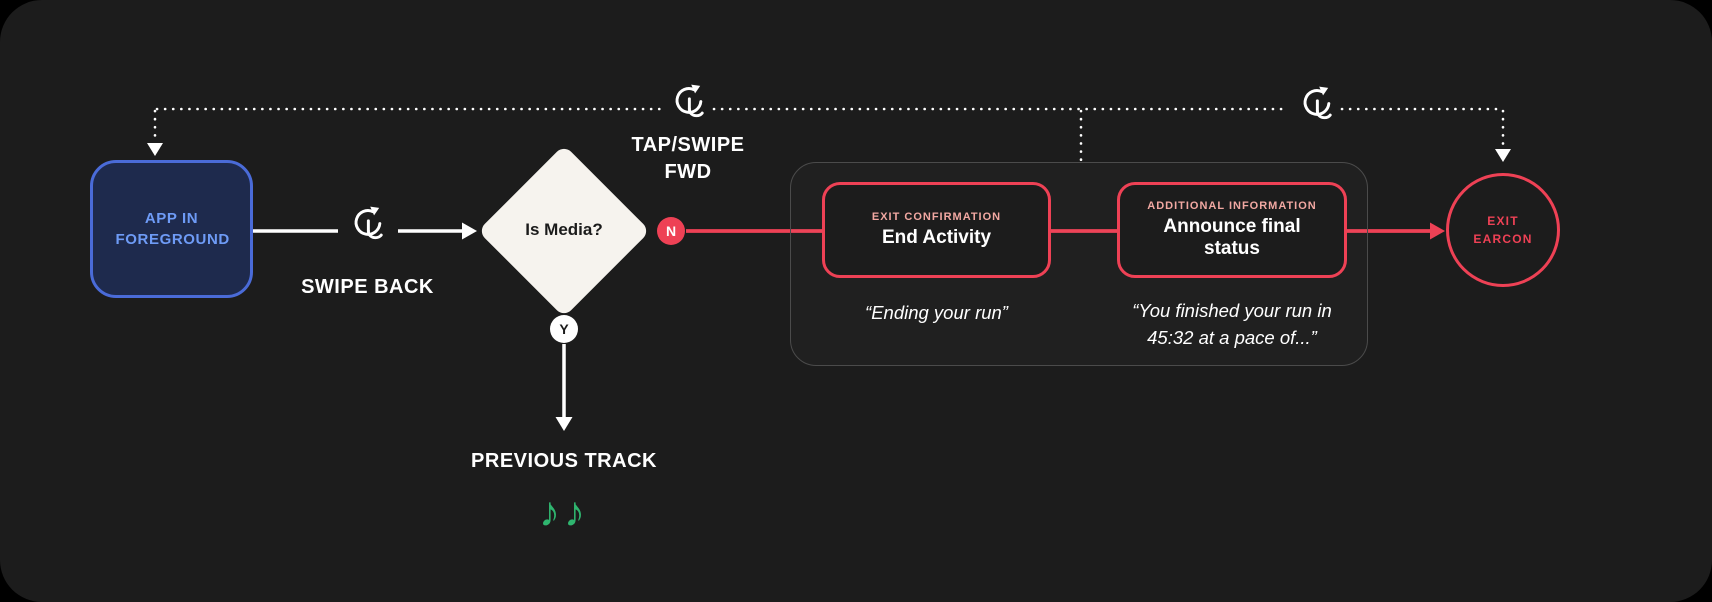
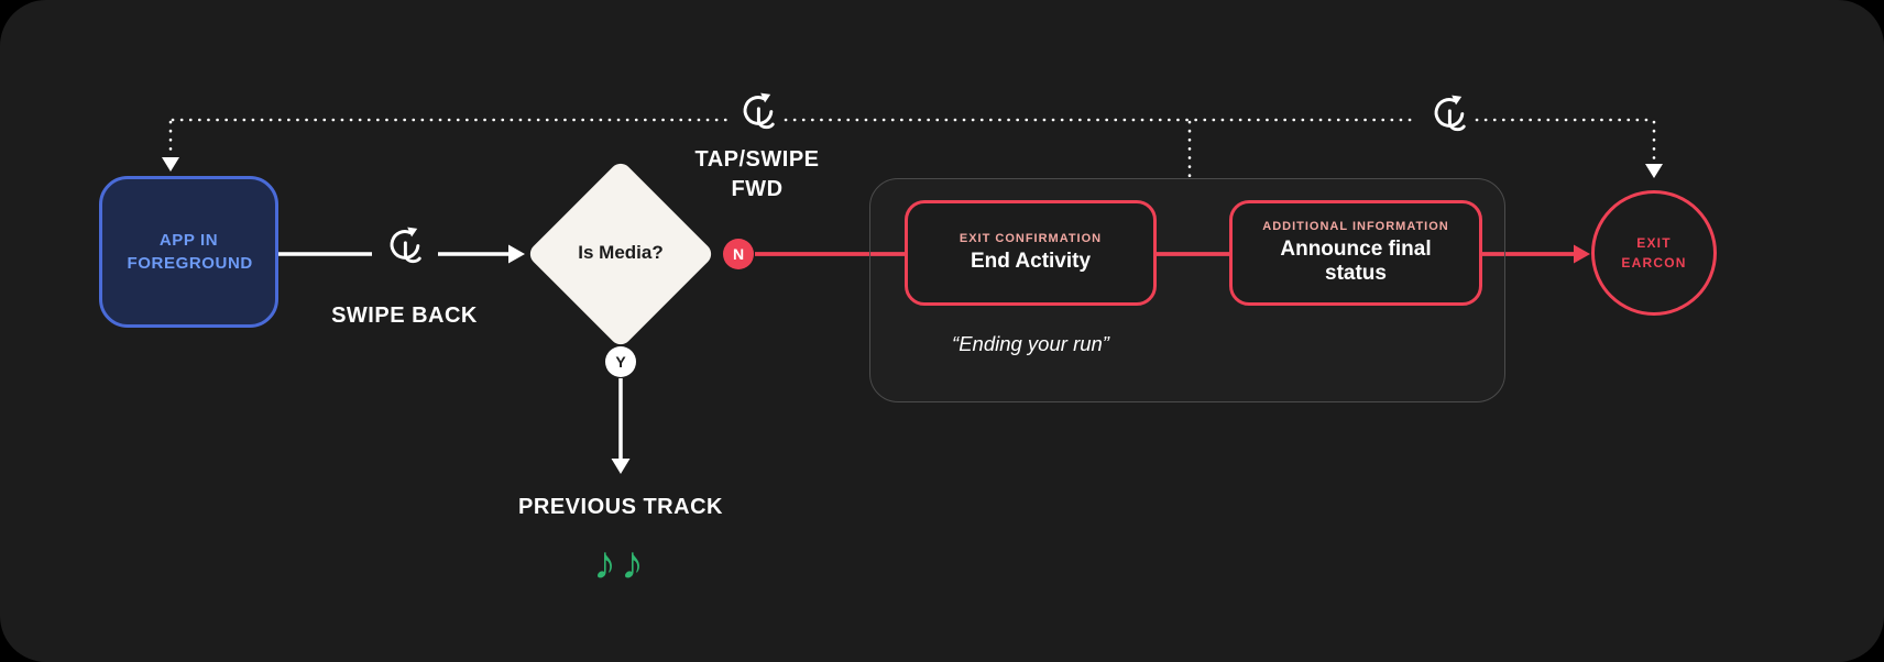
  APP IN FOREGROUND
  SWIPE BACK
  Is Media?
  N
  Y
  TAP/SWIPE FWD
  EXIT CONFIRMATION
  End Activity
  “Ending your run”
  ADDITIONAL INFORMATION
  Announce final status
- “You finished your run in 45:32 at a pace of...”
  EXIT EARCON
  PREVIOUS TRACK
  ♪♪
